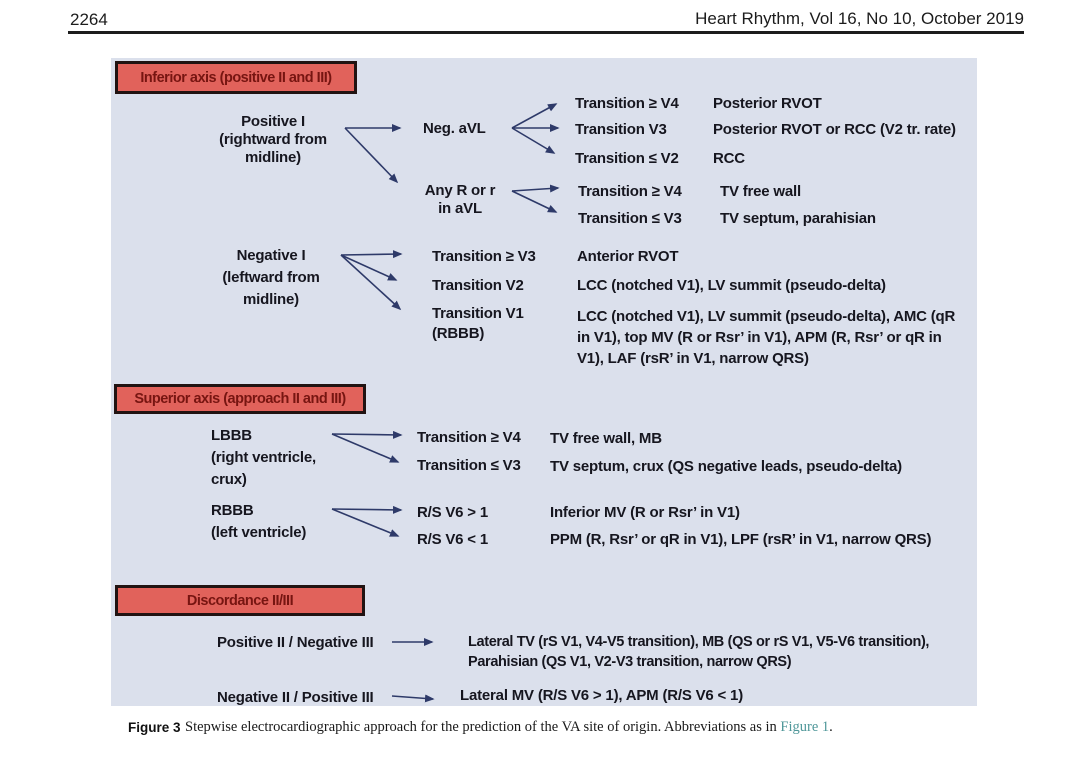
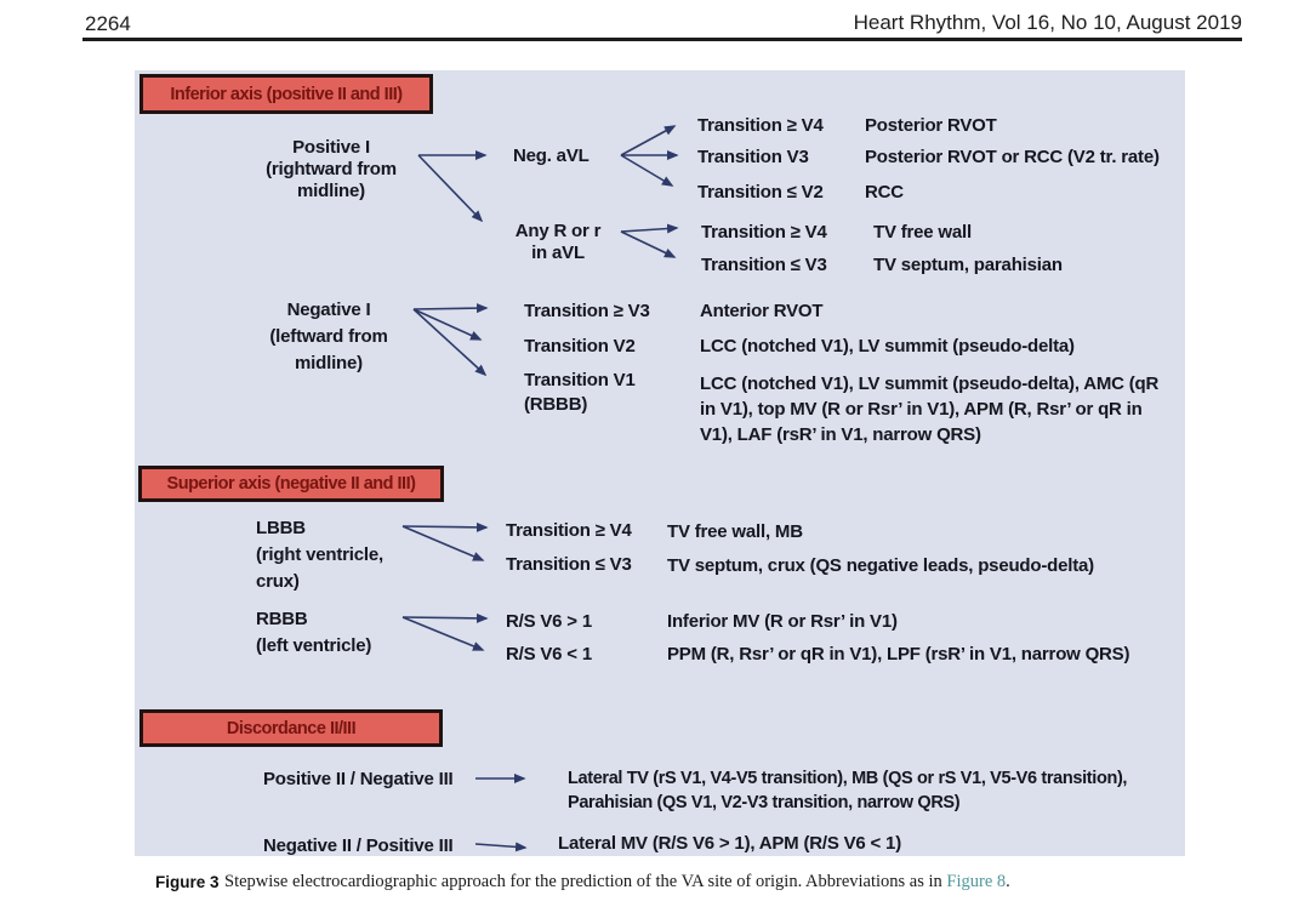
  2264
- Heart Rhythm, Vol 16, No 10, October 2019
+ Heart Rhythm, Vol 16, No 10, August 2019
  Inferior axis (positive II and III)
- Superior axis (approach II and III)
+ Superior axis (negative II and III)
  Discordance II/III
  Positive I
  (rightward from
  midline)
  Neg. aVL
  Any R or r
  in aVL
  Transition ≥ V4
  Posterior RVOT
  Transition V3
  Posterior RVOT or RCC (V2 tr. rate)
  Transition ≤ V2
  RCC
  Transition ≥ V4
  TV free wall
  Transition ≤ V3
  TV septum, parahisian
  Negative I
  (leftward from
  midline)
  Transition ≥ V3
  Anterior RVOT
  Transition V2
  LCC (notched V1), LV summit (pseudo-delta)
  Transition V1
  (RBBB)
  LCC (notched V1), LV summit (pseudo-delta), AMC (qR
  in V1), top MV (R or Rsr’ in V1), APM (R, Rsr’ or qR in
  V1), LAF (rsR’ in V1, narrow QRS)
  LBBB
  (right ventricle,
  crux)
  Transition ≥ V4
  TV free wall, MB
  Transition ≤ V3
  TV septum, crux (QS negative leads, pseudo-delta)
  RBBB
  (left ventricle)
  R/S V6 > 1
  Inferior MV (R or Rsr’ in V1)
  R/S V6 < 1
  PPM (R, Rsr’ or qR in V1), LPF (rsR’ in V1, narrow QRS)
  Positive II / Negative III
  Lateral TV (rS V1, V4-V5 transition), MB (QS or rS V1, V5-V6 transition),
  Parahisian (QS V1, V2-V3 transition, narrow QRS)
  Negative II / Positive III
  Lateral MV (R/S V6 > 1), APM (R/S V6 < 1)
  Figure 3
- Stepwise electrocardiographic approach for the prediction of the VA site of origin. Abbreviations as in Figure 1.
+ Stepwise electrocardiographic approach for the prediction of the VA site of origin. Abbreviations as in Figure 8.
